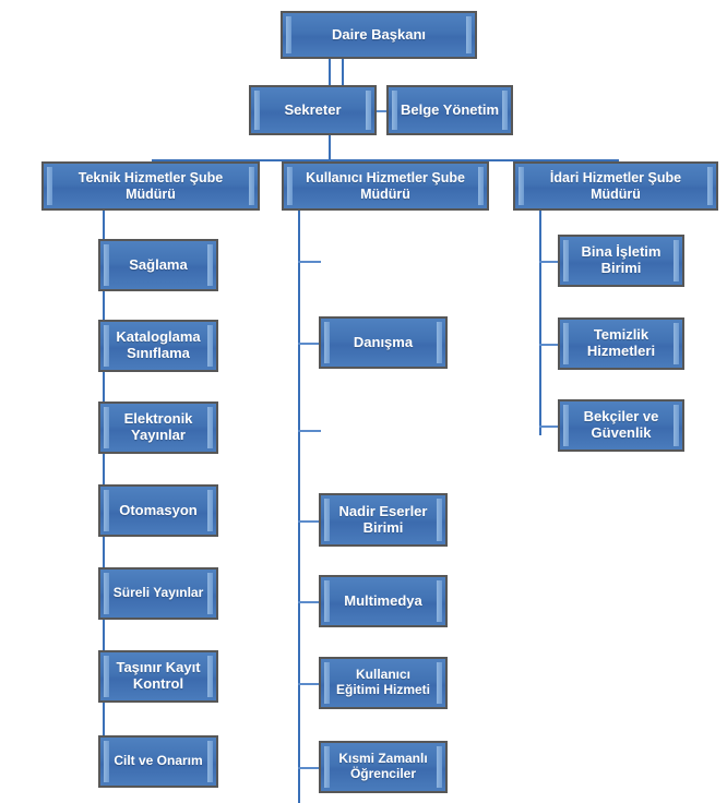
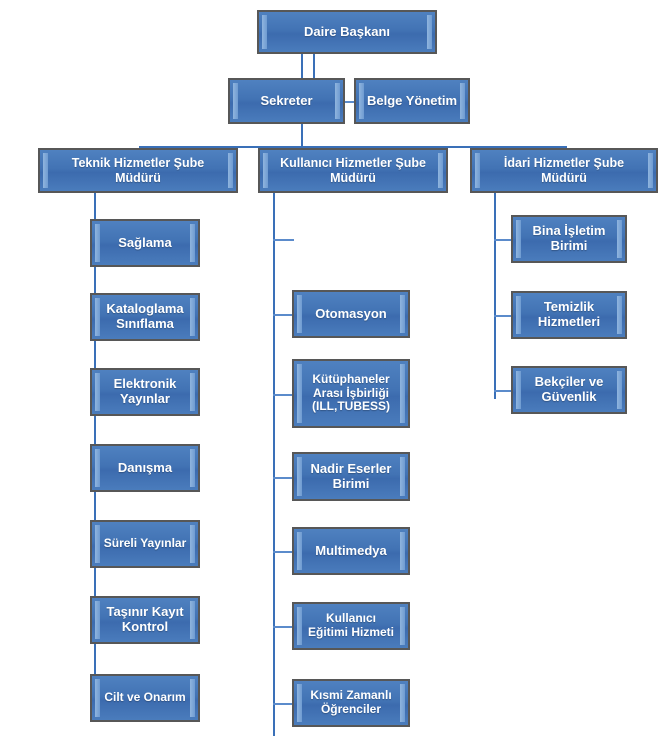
  Daire Başkanı
  Sekreter
  Belge Yönetim
  Teknik Hizmetler Şube
  Müdürü
  Kullanıcı Hizmetler Şube
  Müdürü
  İdari Hizmetler Şube
  Müdürü
  Sağlama
  Kataloglama
  Sınıflama
  Elektronik
  Yayınlar
- Otomasyon
+ Danışma
  Süreli Yayınlar
  Taşınır Kayıt
  Kontrol
  Cilt ve Onarım
- Danışma
+ Otomasyon
+ Kütüphaneler
+ Arası İşbirliği
+ (ILL,TUBESS)
  Nadir Eserler
  Birimi
  Multimedya
  Kullanıcı
  Eğitimi Hizmeti
  Kısmi Zamanlı
  Öğrenciler
  Bina İşletim
  Birimi
  Temizlik
  Hizmetleri
  Bekçiler ve
  Güvenlik
